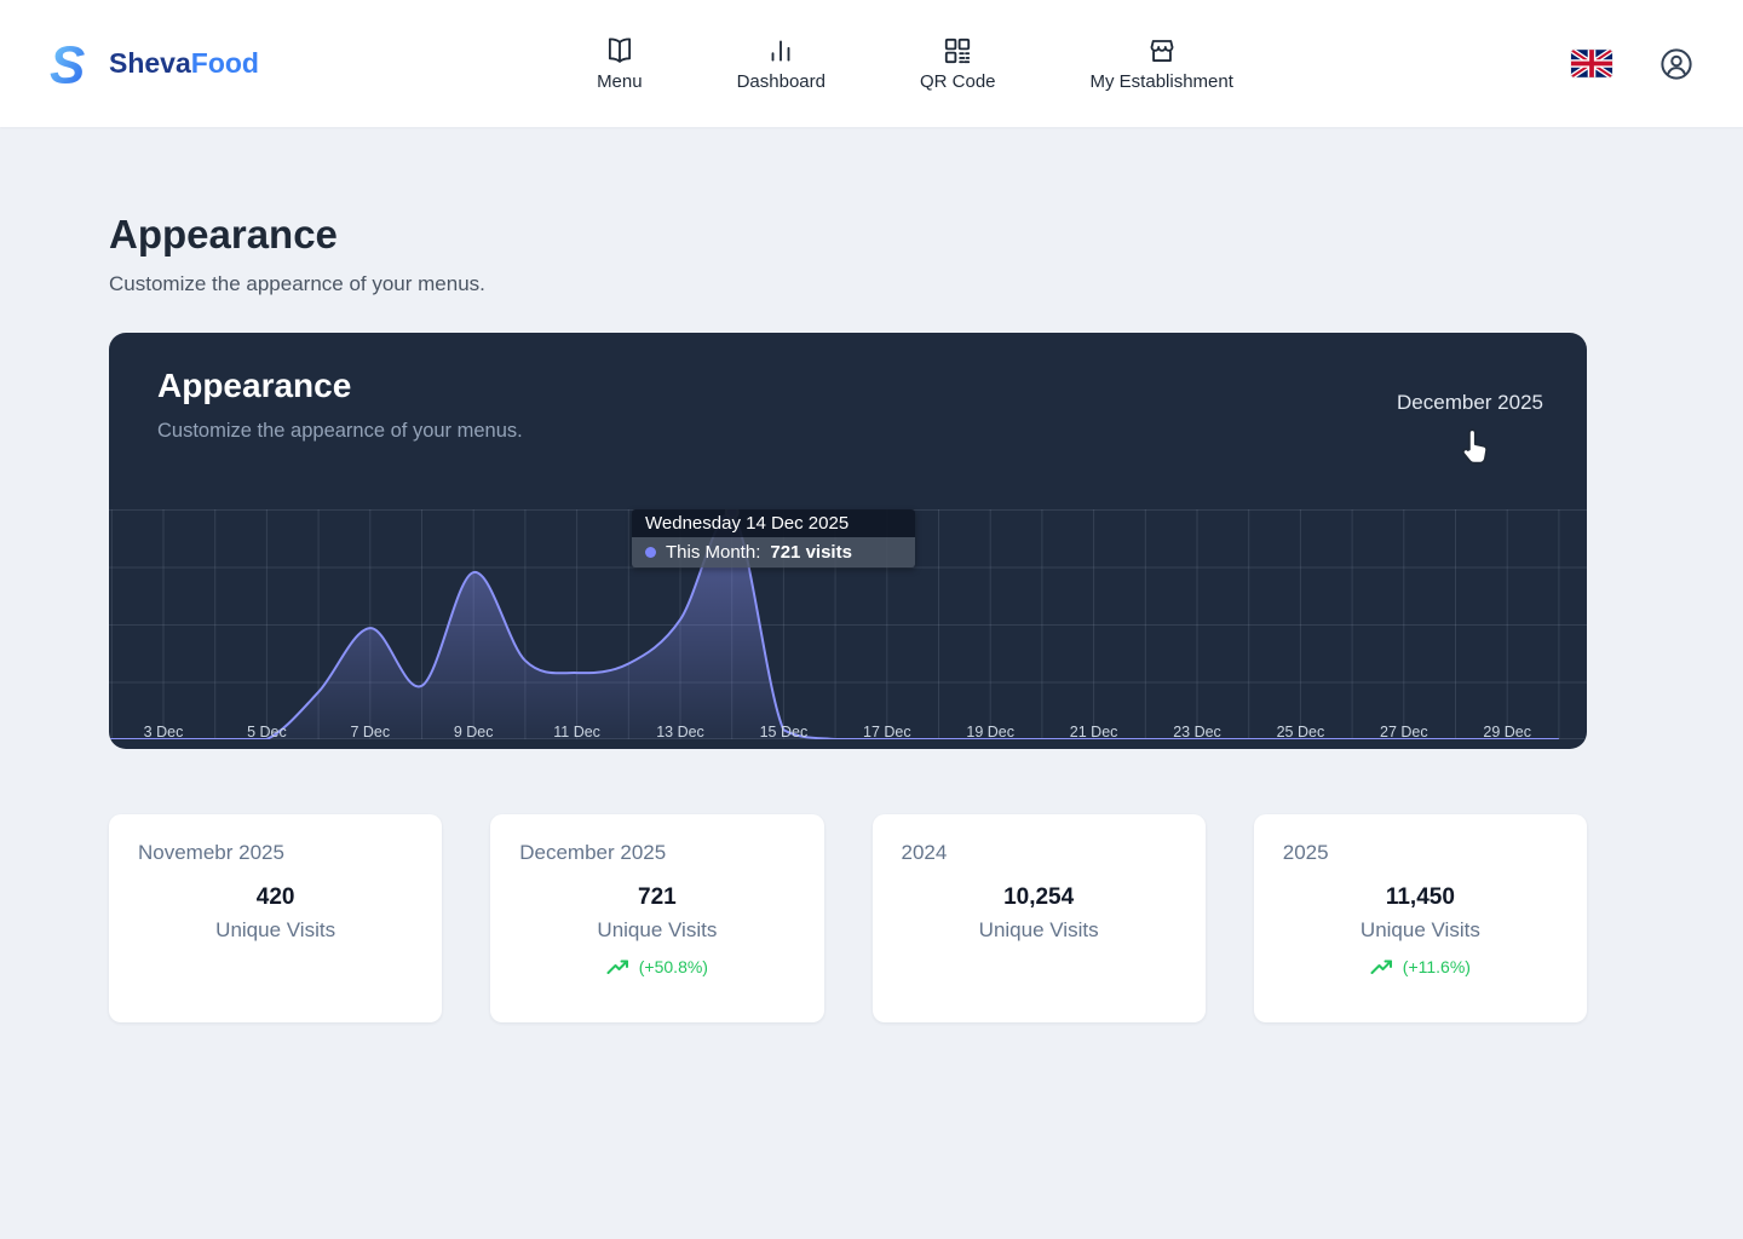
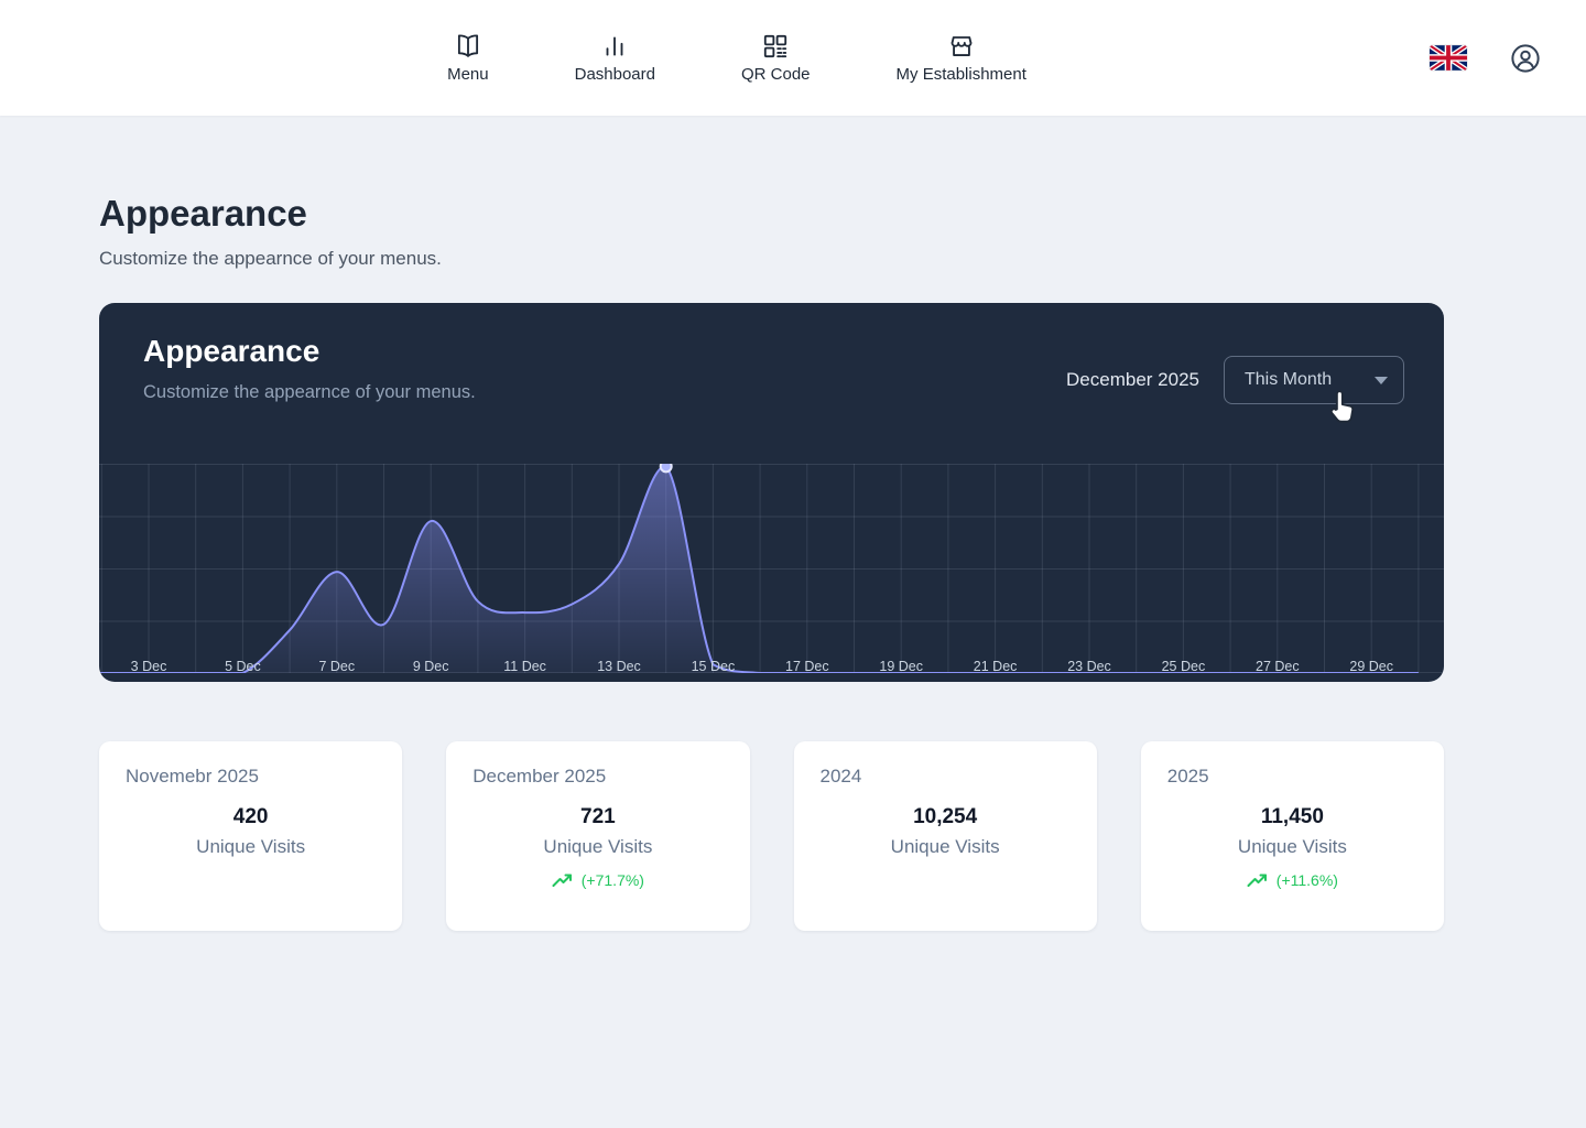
- S
- ShevaFood
  Menu
  Dashboard
  QR Code
  My Establishment
  Appearance
  Customize the appearnce of your menus.
  Appearance
  Customize the appearnce of your menus.
  December 2025
+ This Month
  3 Dec
  5 Dec
  7 Dec
  9 Dec
  11 Dec
  13 Dec
  15 Dec
  17 Dec
  19 Dec
  21 Dec
  23 Dec
  25 Dec
  27 Dec
  29 Dec
- Wednesday 14 Dec 2025
- This Month:
- 721 visits
  Novemebr 2025
  420
  Unique Visits
  December 2025
  721
  Unique Visits
- (+50.8%)
+ (+71.7%)
  2024
  10,254
  Unique Visits
  2025
  11,450
  Unique Visits
  (+11.6%)
